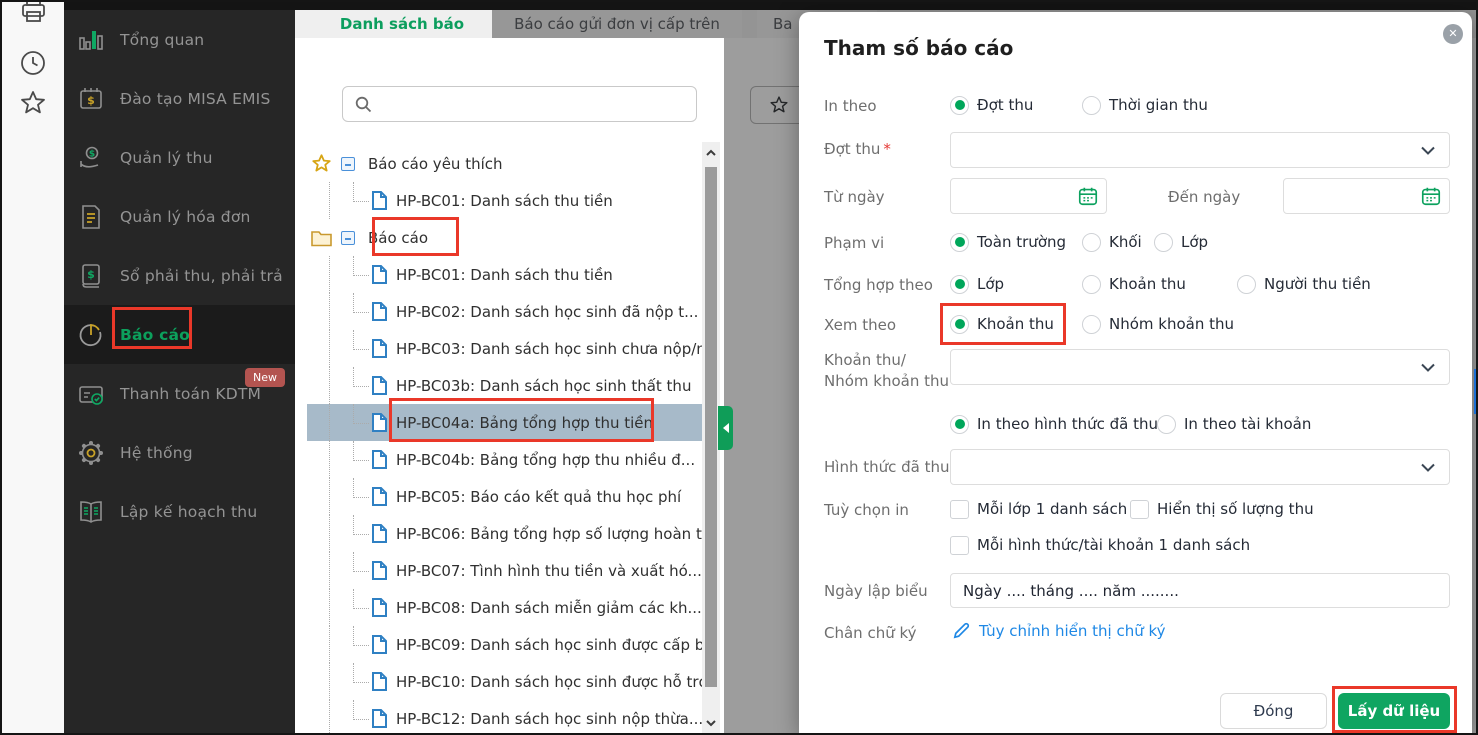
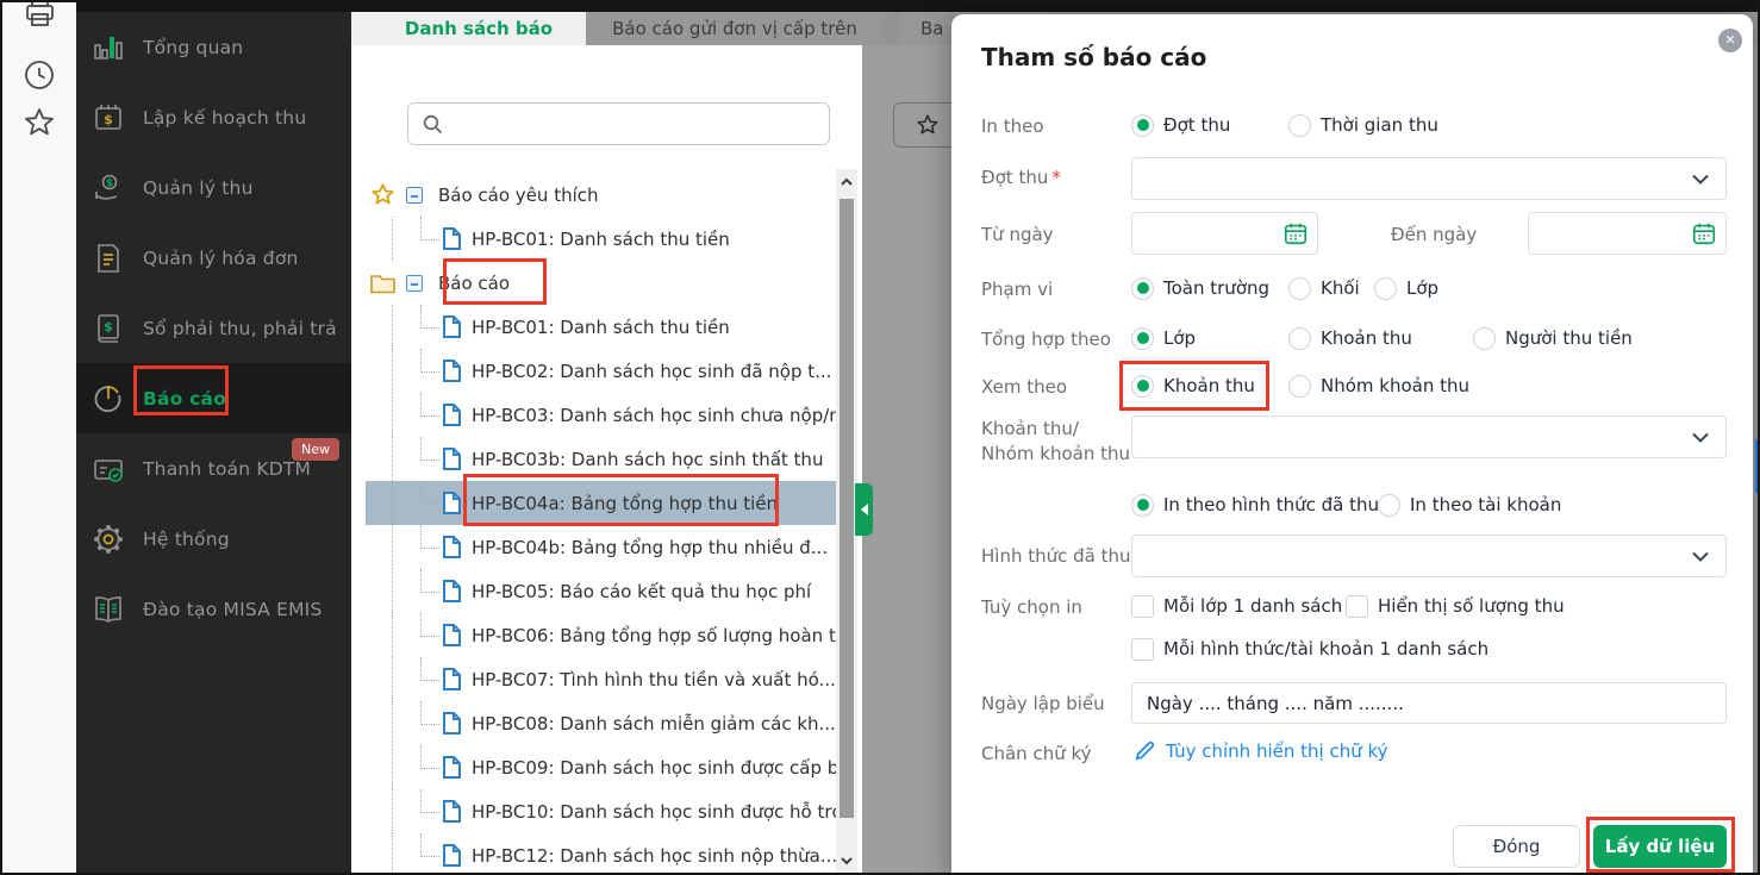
  Tổng quan
  $
- Đào tạo MISA EMIS
+ Lập kế hoạch thu
  $
  Quản lý thu
  Quản lý hóa đơn
  $
  Sổ phải thu, phải trả
  Báo cáo
  Thanh toán KDTM
  New
  Hệ thống
- Lập kế hoạch thu
+ Đào tạo MISA EMIS
  Danh sách báo
  Báo cáo gửi đơn vị cấp trên
  Ba
  Báo cáo yêu thích
  HP-BC01: Danh sách thu tiền
  Báo cáo
  HP-BC01: Danh sách thu tiền
  HP-BC02: Danh sách học sinh đã nộp t...
  HP-BC03: Danh sách học sinh chưa nộp/
  HP-BC03b: Danh sách học sinh thất thu
  HP-BC04a: Bảng tổng hợp thu tiền
  HP-BC04b: Bảng tổng hợp thu nhiều đ...
  HP-BC05: Báo cáo kết quả thu học phí
  HP-BC06: Bảng tổng hợp số lượng hoàn t
  HP-BC07: Tình hình thu tiền và xuất hó...
  HP-BC08: Danh sách miễn giảm các kh...
  HP-BC09: Danh sách học sinh được cấp b
  HP-BC10: Danh sách học sinh được hỗ tr
  HP-BC12: Danh sách học sinh nộp thừa...
  Tham số báo cáo
  ✕
  In theo
  Đợt thu
  Thời gian thu
  Đợt thu *
  Từ ngày
  Đến ngày
  Phạm vi
  Toàn trường
  Khối
  Lớp
  Tổng hợp theo
  Lớp
  Khoản thu
  Người thu tiền
  Xem theo
  Khoản thu
  Nhóm khoản thu
  Khoản thu/
  Nhóm khoản thu
  In theo hình thức đã thu
  In theo tài khoản
  Hình thức đã thu
  Tuỳ chọn in
  Mỗi lớp 1 danh sách
  Hiển thị số lượng thu
  Mỗi hình thức/tài khoản 1 danh sách
  Ngày lập biểu
  Ngày .... tháng .... năm ........
  Chân chữ ký
  Tùy chỉnh hiển thị chữ ký
  Đóng
  Lấy dữ liệu
